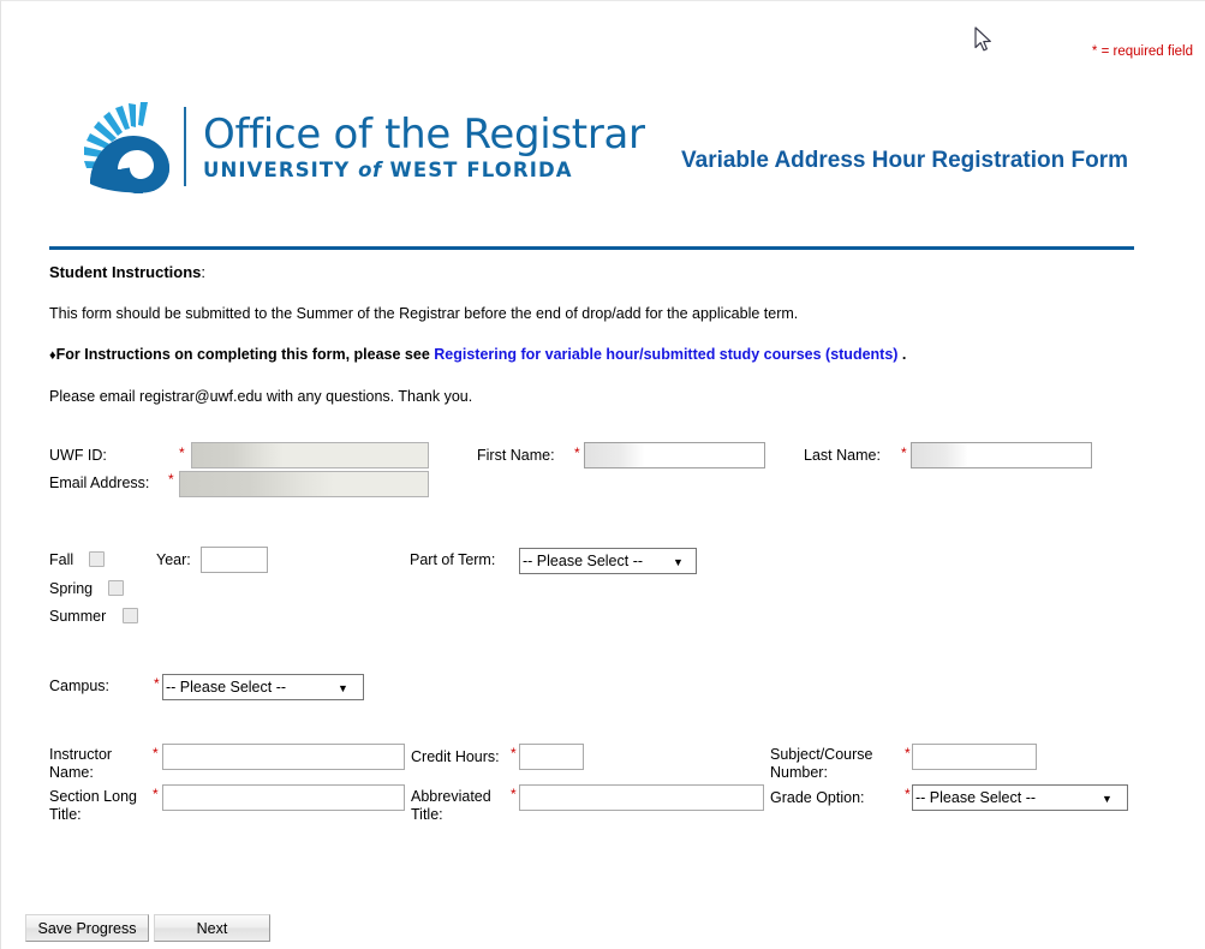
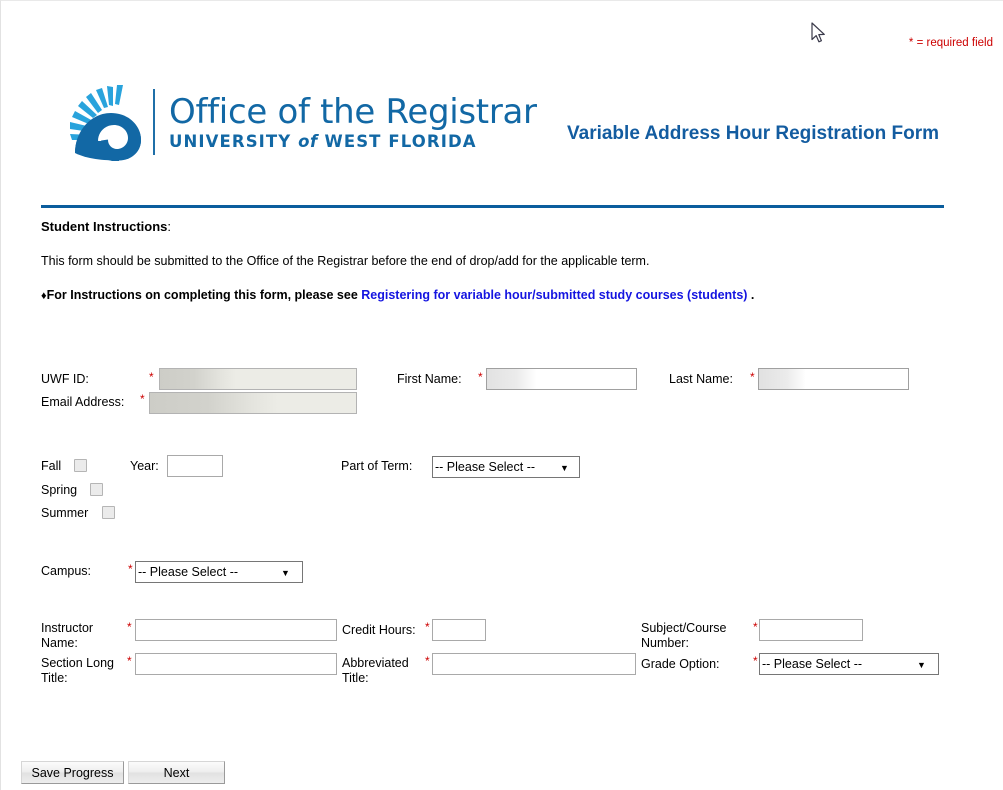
  * = required field
  Office of the Registrar
  UNIVERSITY of WEST FLORIDA
  Variable Address Hour Registration Form
  Student Instructions:
- This form should be submitted to the Summer of the Registrar before the end of drop/add for the applicable term.
+ This form should be submitted to the Office of the Registrar before the end of drop/add for the applicable term.
  ♦For Instructions on completing this form, please see Registering for variable hour/submitted study courses (students) .
- Please email registrar@uwf.edu with any questions. Thank you.
  UWF ID:
  *
  Email Address:
  *
  First Name:
  *
  Last Name:
  *
  Fall
  Spring
  Summer
  Year:
  Part of Term:
  -- Please Select --
  ▼
  Campus:
  *
  -- Please Select --
  ▼
  Instructor
  Name:
  *
  Credit Hours:
  *
  Subject/Course
  Number:
  *
  Section Long
  Title:
  *
  Abbreviated
  Title:
  *
  Grade Option:
  *
  -- Please Select --
  ▼
  Save Progress
  Next
